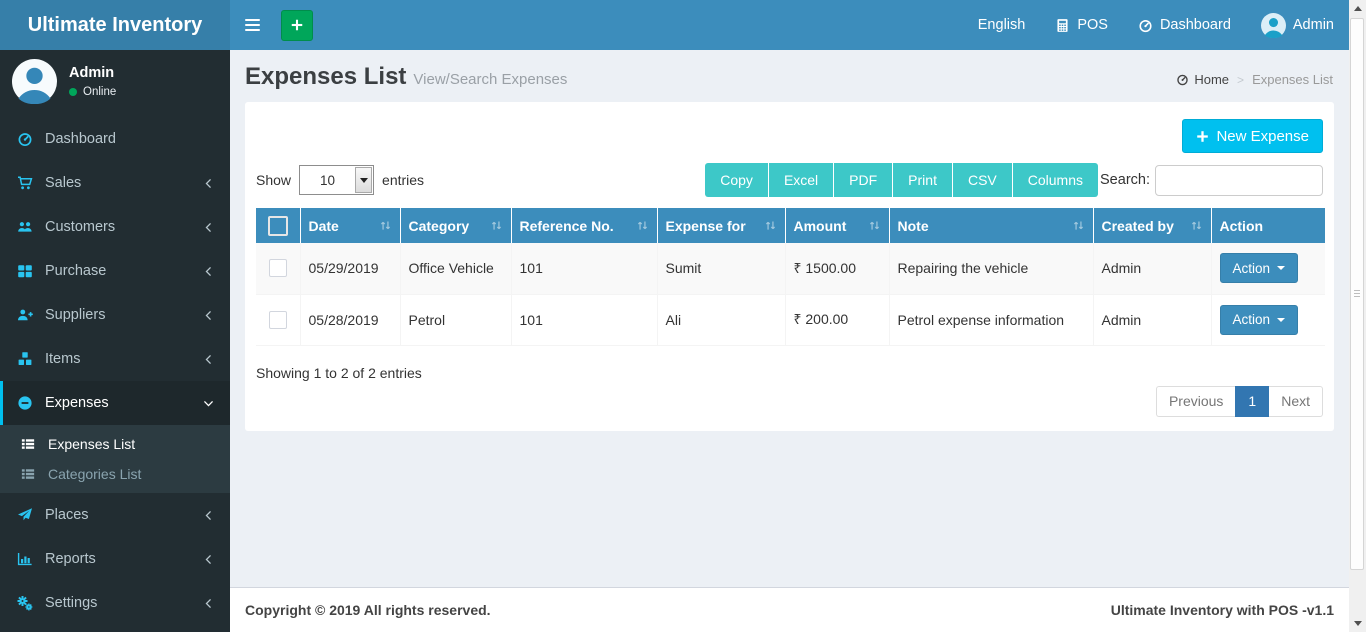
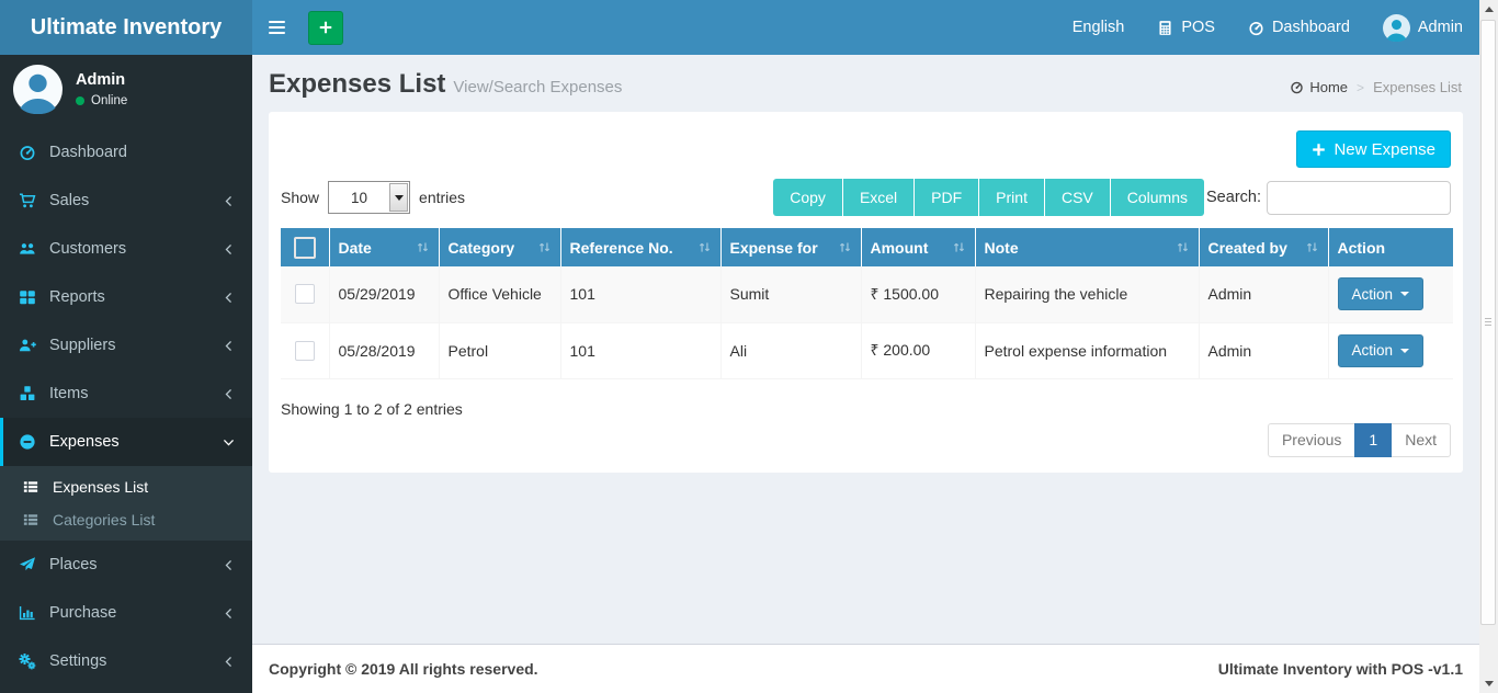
  Ultimate Inventory
  English
  POS
  Dashboard
  Admin
  Admin
  Online
  Dashboard
  Sales
  Customers
- Purchase
+ Reports
  Suppliers
  Items
  Expenses
  Expenses List
  Categories List
  Places
- Reports
+ Purchase
  Settings
  Expenses List View/Search Expenses
  Home
  >
  Expenses List
  New Expense
  Show
  10
  entries
  Copy
  Excel
  PDF
  Print
  CSV
  Columns
  Search:
  	Date	Category	Reference No.	Expense for	Amount	Note	Created by	Action
  	05/29/2019	Office Vehicle	101	Sumit	₹ 1500.00	Repairing the vehicle	Admin	Action
  	05/28/2019	Petrol	101	Ali	₹ 200.00	Petrol expense information	Admin	Action
  Showing 1 to 2 of 2 entries
  Previous
  1
  Next
  Copyright © 2019 All rights reserved.
  Ultimate Inventory with POS -v1.1
